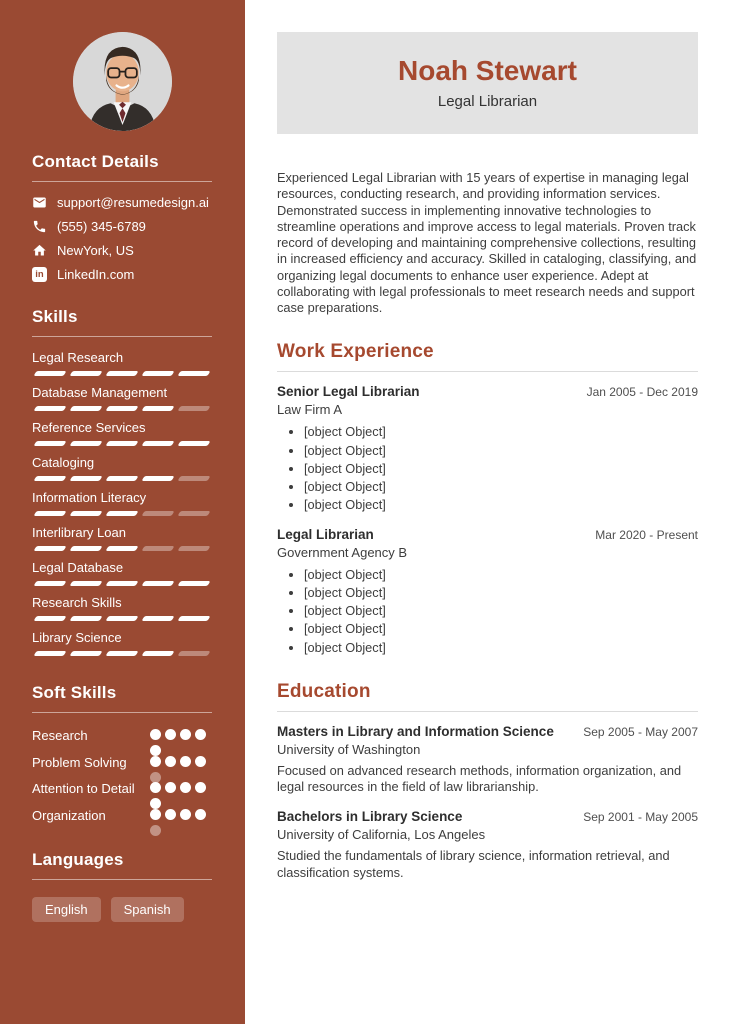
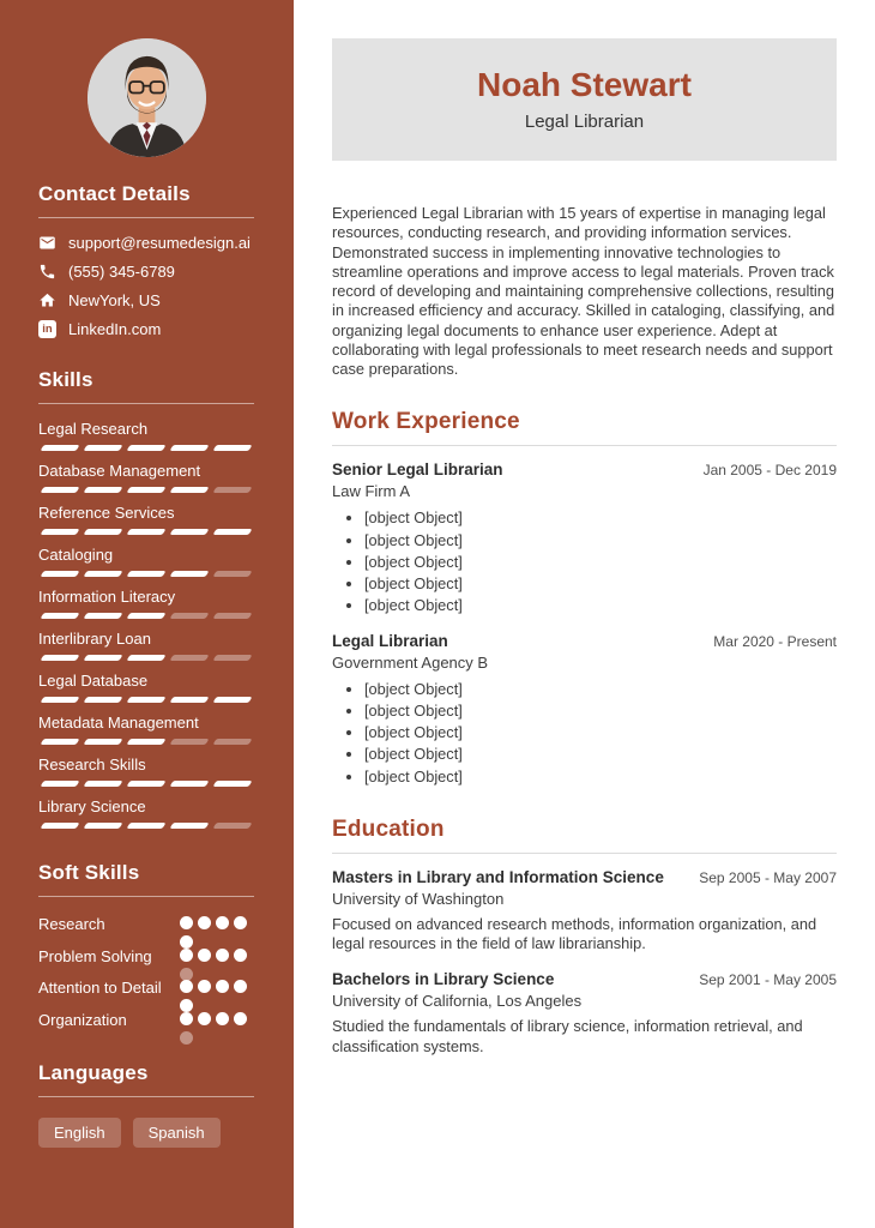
  Contact Details
  support@resumedesign.ai
  (555) 345-6789
  NewYork, US
  in
  LinkedIn.com
  Skills
  Legal Research
  Database Management
  Reference Services
  Cataloging
  Information Literacy
  Interlibrary Loan
  Legal Database
+ Metadata Management
  Research Skills
  Library Science
  Soft Skills
  Research
  Problem Solving
  Attention to Detail
  Organization
  Languages
  English
  Spanish
  Noah Stewart
  Legal Librarian
  Experienced Legal Librarian with 15 years of expertise in managing legal resources, conducting research, and providing information services. Demonstrated success in implementing innovative technologies to streamline operations and improve access to legal materials. Proven track record of developing and maintaining comprehensive collections, resulting in increased efficiency and accuracy. Skilled in cataloging, classifying, and organizing legal documents to enhance user experience. Adept at collaborating with legal professionals to meet research needs and support case preparations.
  Work Experience
  Senior Legal Librarian
  Jan 2005 - Dec 2019
  Law Firm A
  [object Object]
  [object Object]
  [object Object]
  [object Object]
  [object Object]
  Legal Librarian
  Mar 2020 - Present
  Government Agency B
  [object Object]
  [object Object]
  [object Object]
  [object Object]
  [object Object]
  Education
  Masters in Library and Information Science
  Sep 2005 - May 2007
  University of Washington
  Focused on advanced research methods, information organization, and legal resources in the field of law librarianship.
  Bachelors in Library Science
  Sep 2001 - May 2005
  University of California, Los Angeles
  Studied the fundamentals of library science, information retrieval, and classification systems.
